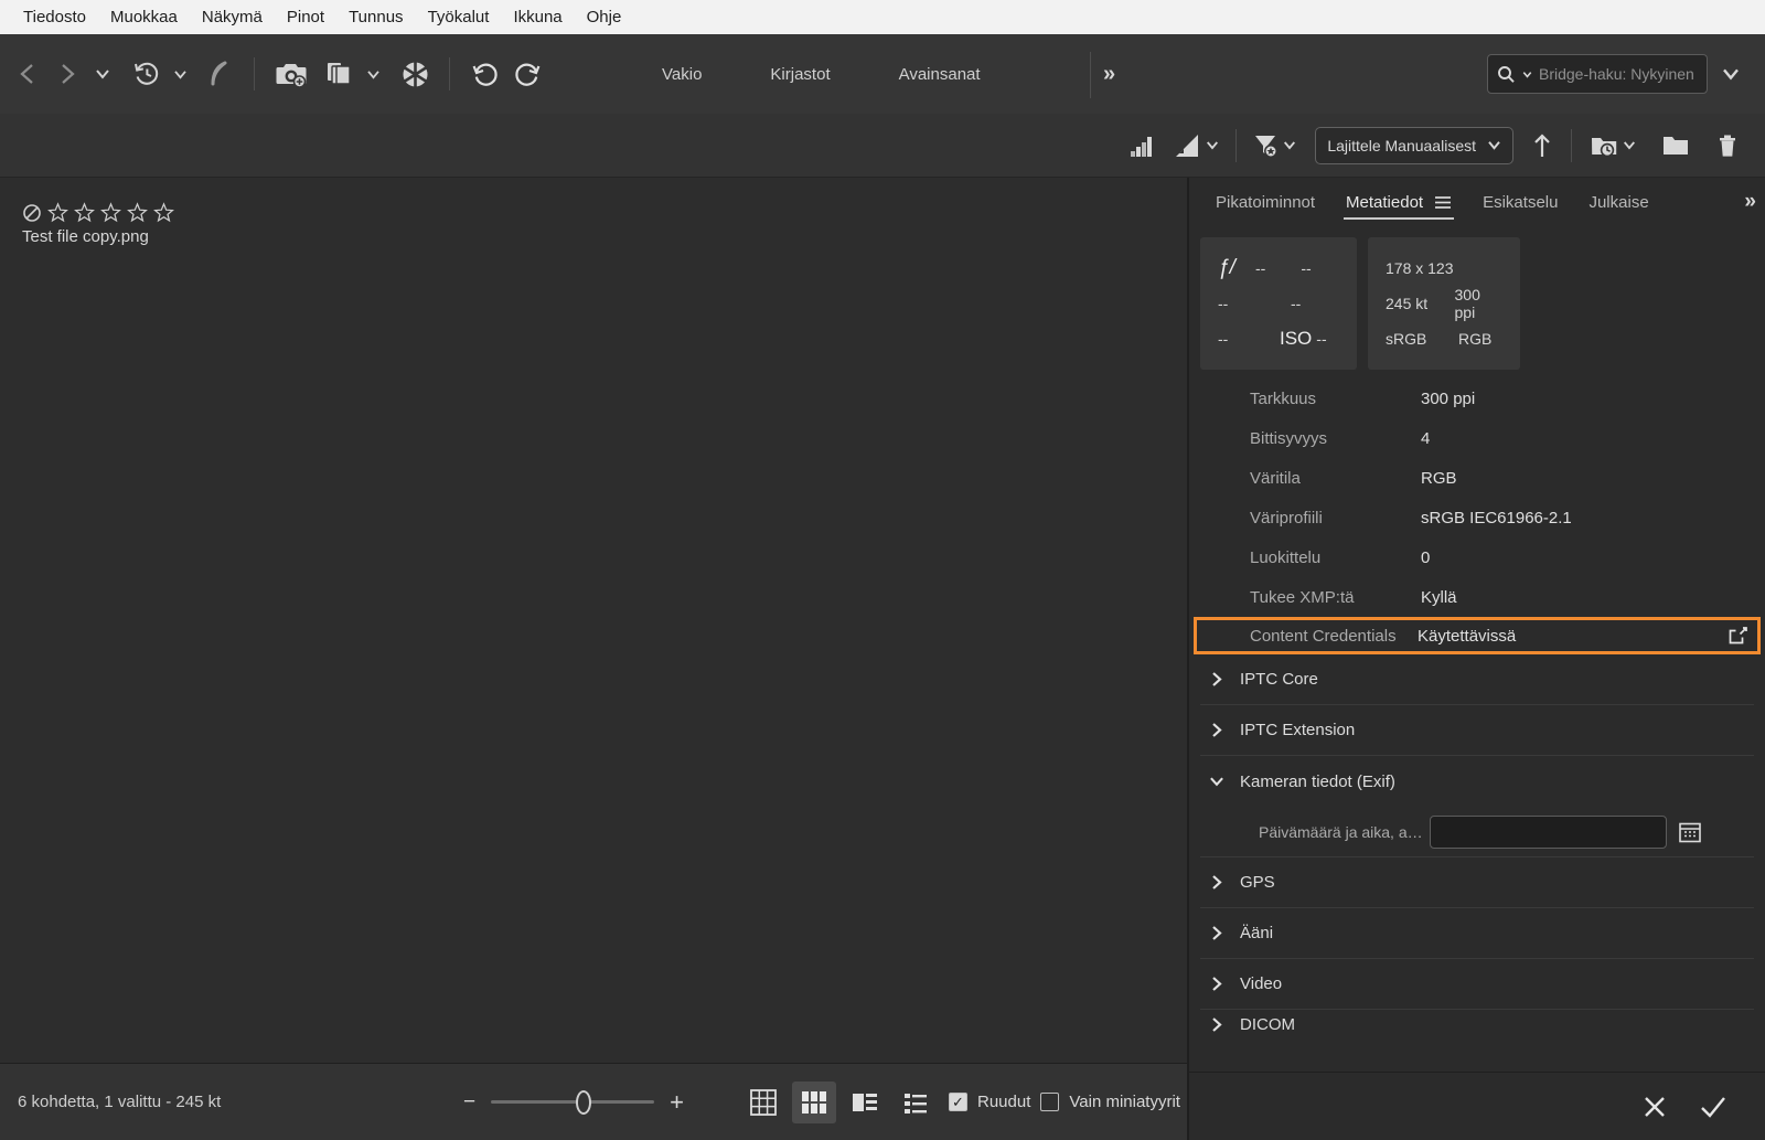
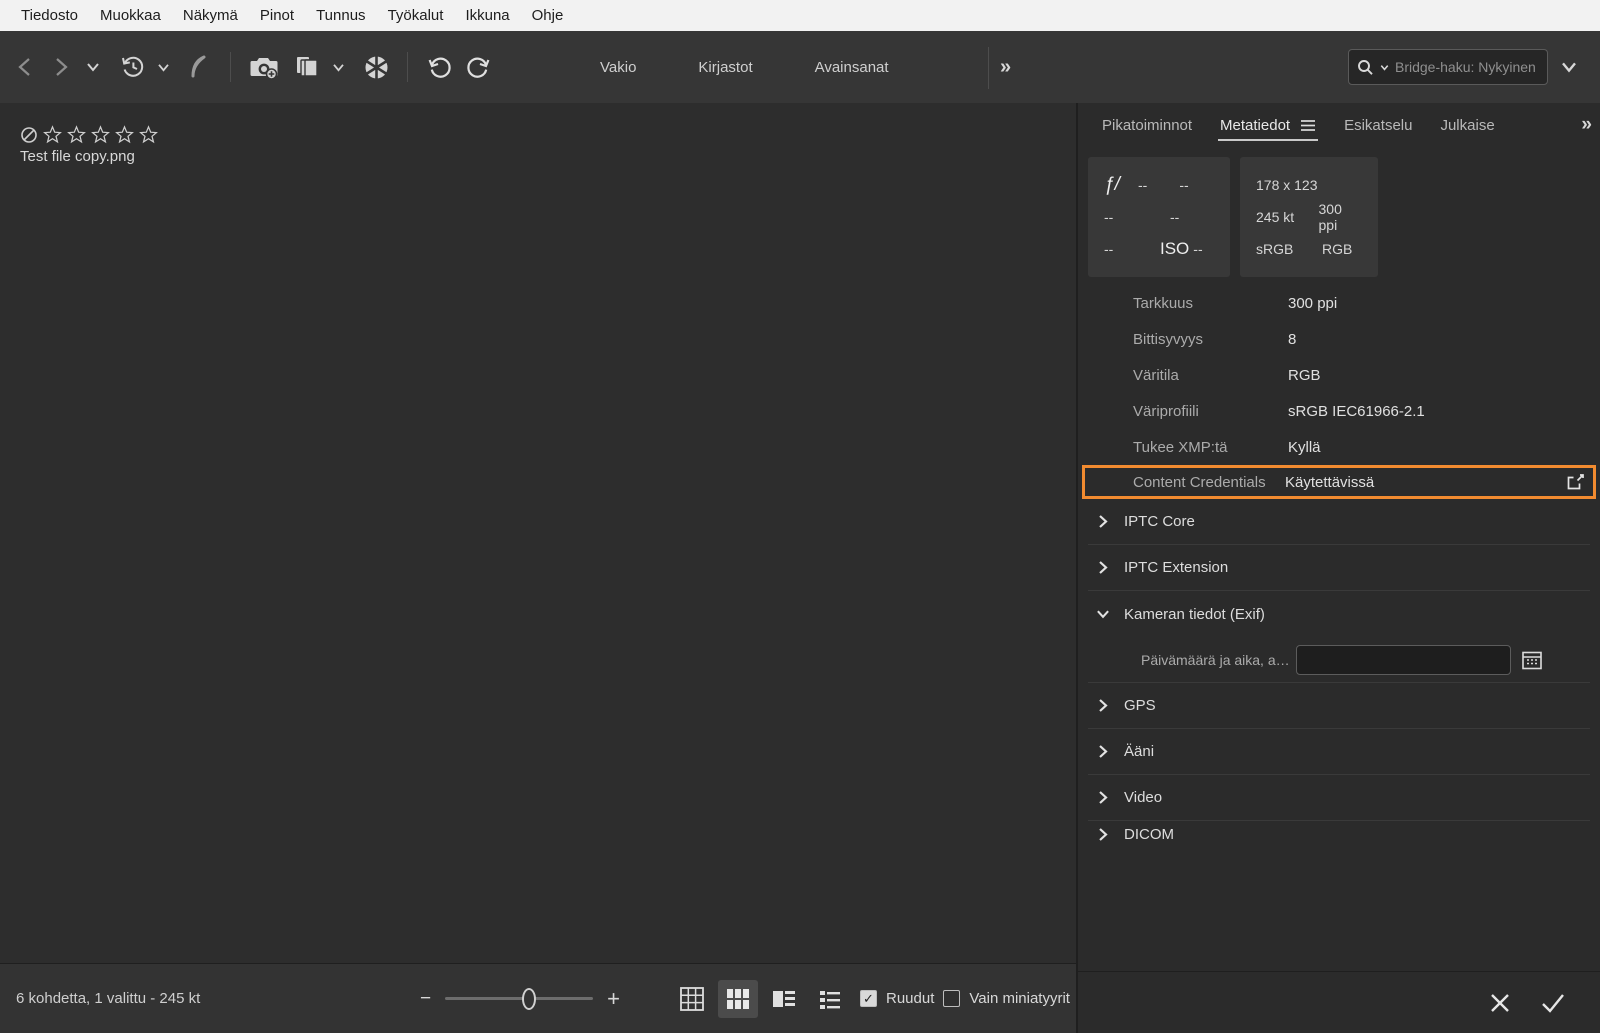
  Tiedosto
  Muokkaa
  Näkymä
  Pinot
  Tunnus
  Työkalut
  Ikkuna
  Ohje
  Vakio
  Kirjastot
  Avainsanat
  »
  Bridge-haku: Nykyinen
- Lajittele Manuaalisest
  Test file copy.png
  6 kohdetta, 1 valittu - 245 kt
  −
  +
  ✓
  Ruudut
  ✓
  Vain miniatyyrit
  Pikatoiminnot
  Metatiedot
  Esikatselu
  Julkaise
  »
  ƒ/
  --
  --
  --
  --
  --
  ISO
  --
  178 x 123
  245 kt
  300 ppi
  sRGB
  RGB
  Tarkkuus
  300 ppi
  Bittisyvyys
- 4
+ 8
  Väritila
  RGB
  Väriprofiili
  sRGB IEC61966-2.1
- Luokittelu
- 0
  Tukee XMP:tä
  Kyllä
  Content Credentials
  Käytettävissä
  IPTC Core
  IPTC Extension
  Kameran tiedot (Exif)
  Päivämäärä ja aika, a…
  GPS
  Ääni
  Video
  DICOM
